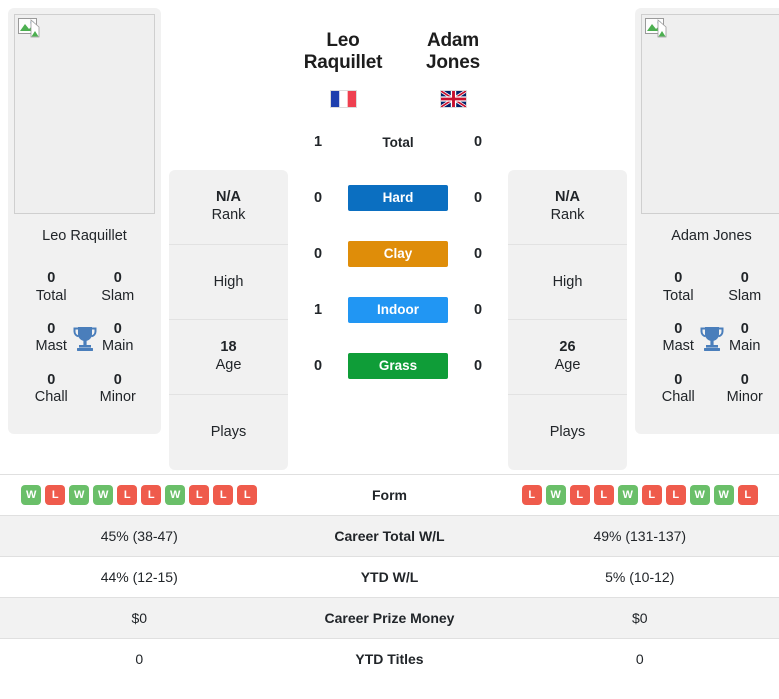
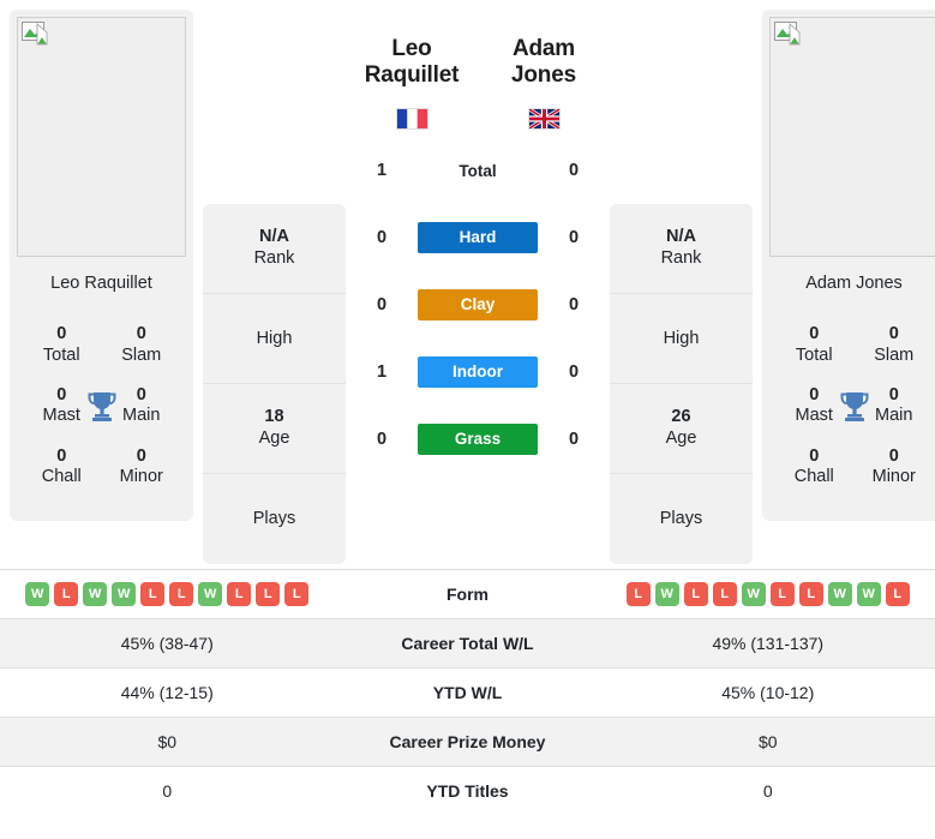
  Leo Raquillet
  0
  Total
  0
  Slam
  0
  Mast
  0
  Main
  0
  Chall
  0
  Minor
  N/A
  Rank
  High
  18
  Age
  Plays
  Leo Raquillet
  Adam Jones
  1
  Total
  0
  0
  Hard
  0
  0
  Clay
  0
  1
  Indoor
  0
  0
  Grass
  0
  N/A
  Rank
  High
  26
  Age
  Plays
  Adam Jones
  0
  Total
  0
  Slam
  0
  Mast
  0
  Main
  0
  Chall
  0
  Minor
  W L W W L L W L L L	Form	L W L L W L L W W L
  45% (38-47)	Career Total W/L	49% (131-137)
- 44% (12-15)	YTD W/L	5% (10-12)
+ 44% (12-15)	YTD W/L	45% (10-12)
  $0	Career Prize Money	$0
  0	YTD Titles	0
